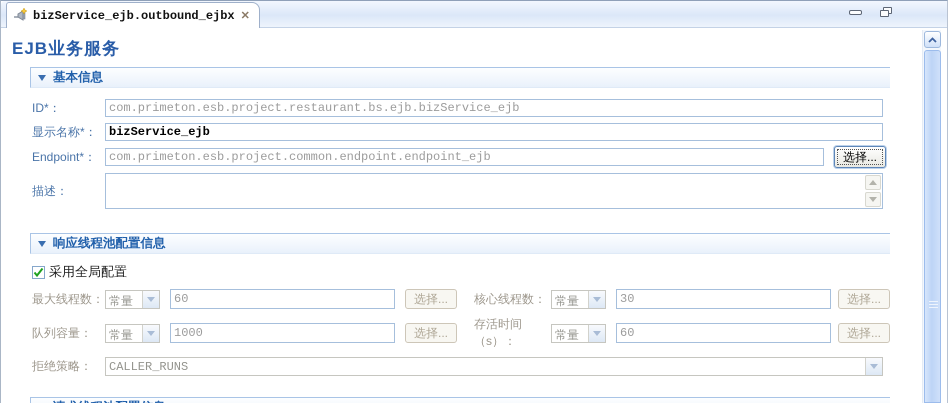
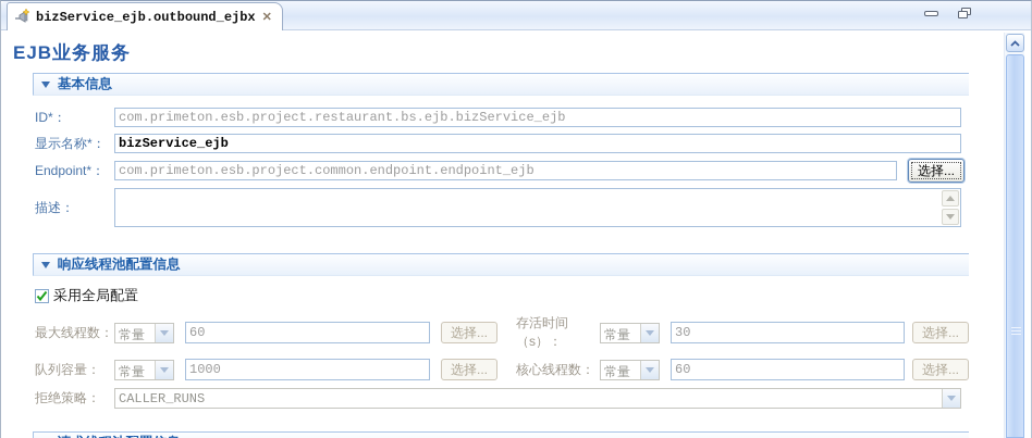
  bizService_ejb.outbound_ejbx
  ✕
  EJB业务服务
  基本信息
  ID*：
  com.primeton.esb.project.restaurant.bs.ejb.bizService_ejb
  显示名称*：
  bizService_ejb
  Endpoint*：
  com.primeton.esb.project.common.endpoint.endpoint_ejb
  选择...
  描述：
  响应线程池配置信息
  采用全局配置
  最大线程数：
  常量
  60
  选择...
- 核心线程数：
+ 存活时间（s）：
  常量
  30
  选择...
  队列容量：
  常量
  1000
  选择...
- 存活时间（s）：
+ 核心线程数：
  常量
  60
  选择...
  拒绝策略：
  CALLER_RUNS
